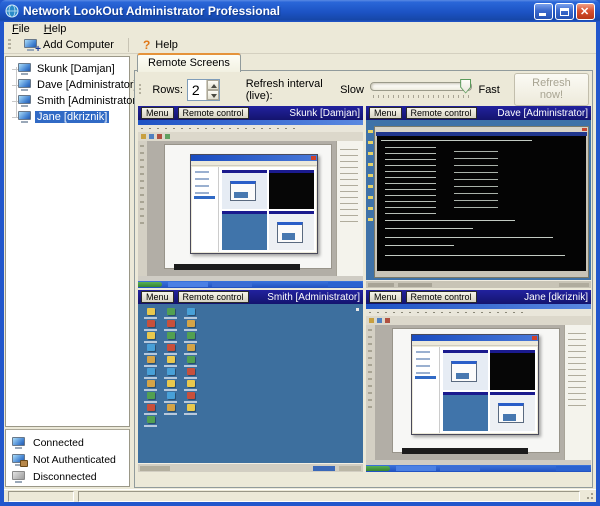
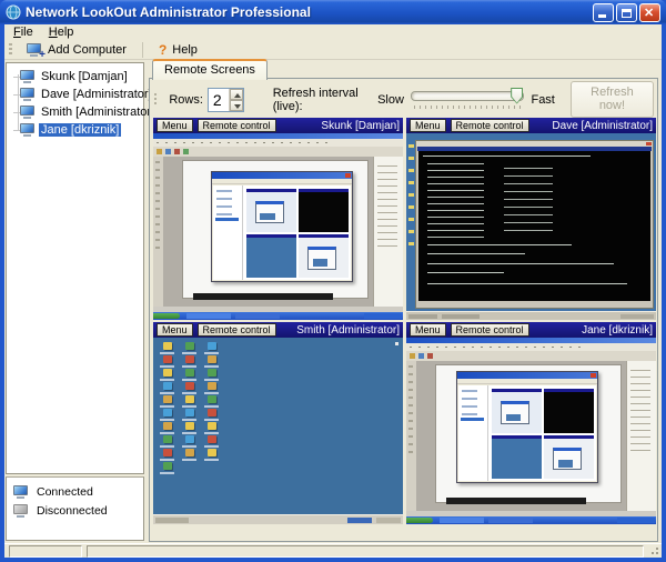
  Network LookOut Administrator Professional
  ✕
  File
  Help
  Add Computer
  ?
  Help
  Skunk [Damjan]
  Dave [Administrator
  Smith [Administrato
  Jane [dkriznik]
  Connected
- Not Authenticated
  Disconnected
  Remote Screens
  Rows:
  2
  Refresh interval (live):
  Slow
  Fast
  Refresh now!
  Menu
  Remote control
  Skunk [Damjan]
  Menu
  Remote control
  Dave [Administrator]
  Menu
  Remote control
  Smith [Administrator]
  Menu
  Remote control
  Jane [dkriznik]
